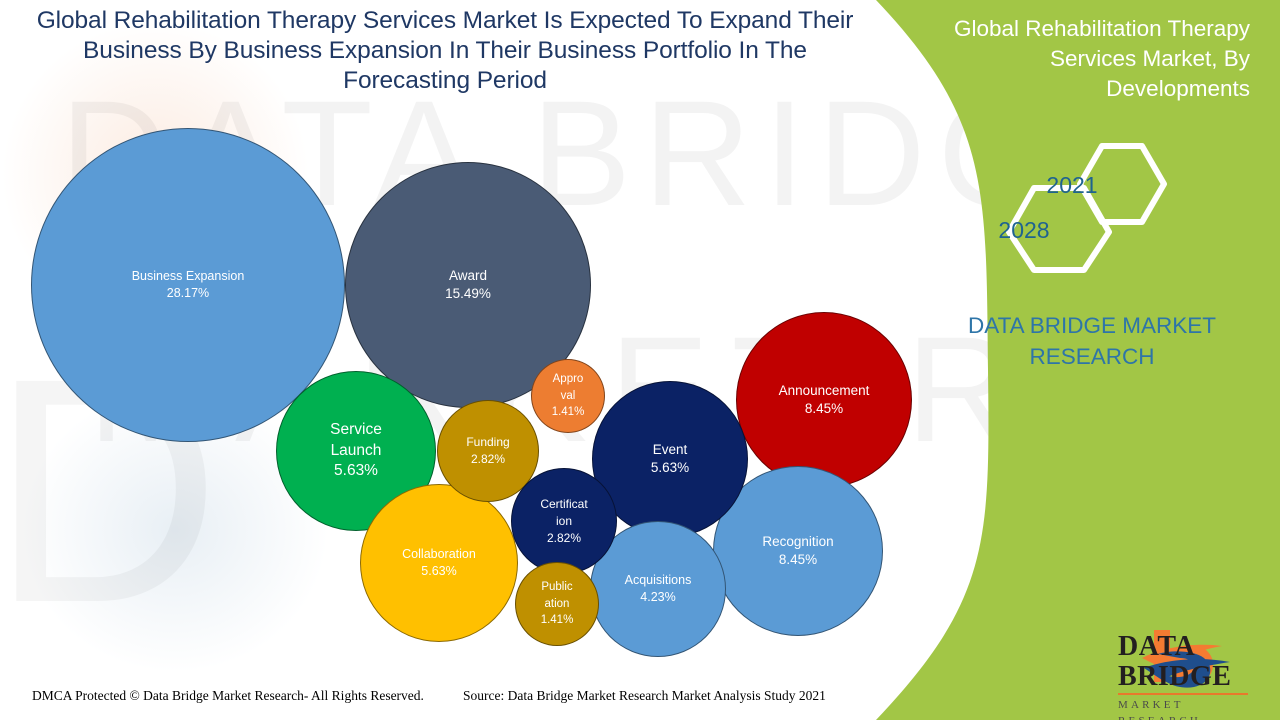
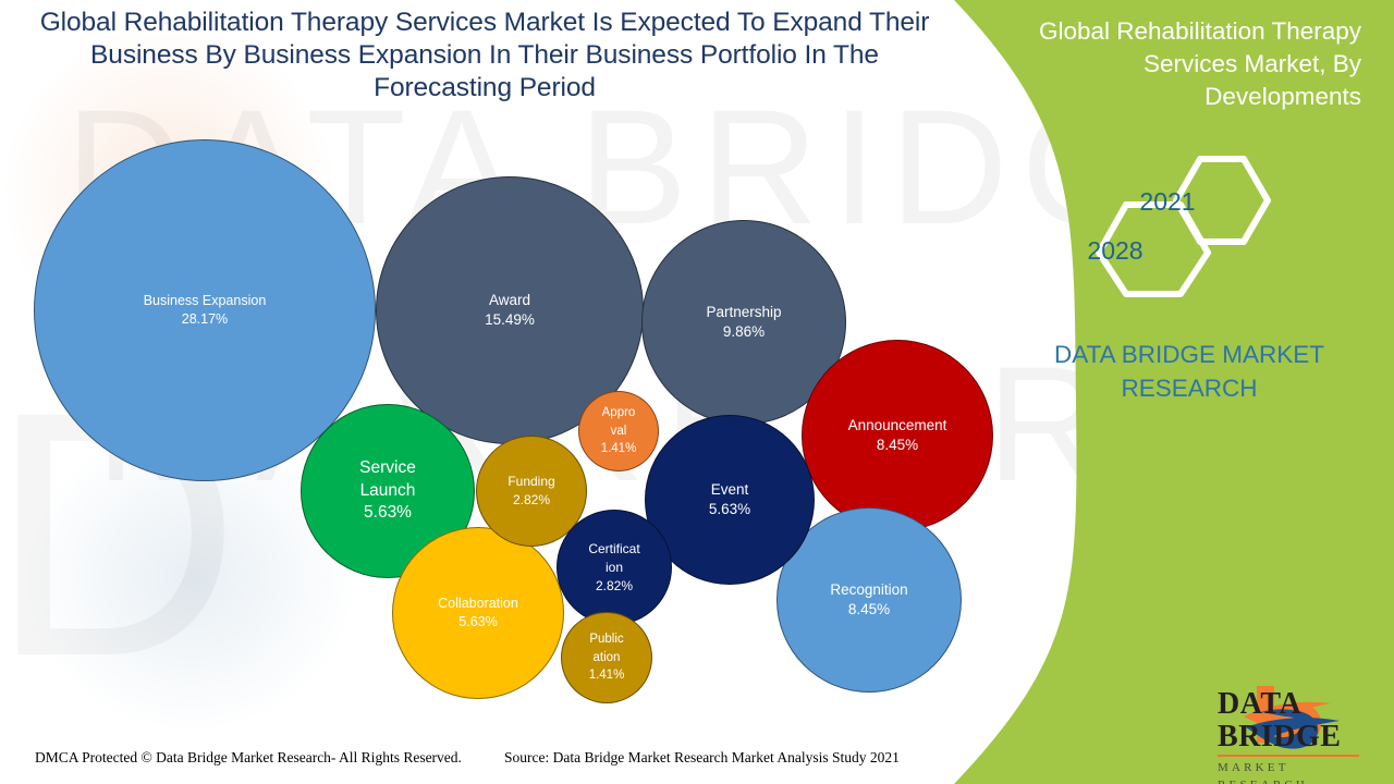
  D
  Global Rehabilitation Therapy Services Market Is Expected To Expand Their Business By Business Expansion In Their Business Portfolio In The Forecasting Period
  Business Expansion
  28.17%
  Award
  15.49%
+ Partnership
+ 9.86%
  Announcement
  8.45%
  Recognition
  8.45%
  Service
  Launch
  5.63%
  Event
  5.63%
  Collaboration
  5.63%
- Acquisitions
- 4.23%
  Funding
  2.82%
  Certificat
  ion
  2.82%
  Appro
  val
  1.41%
  Public
  ation
  1.41%
  Global Rehabilitation Therapy Services Market, By Developments
  2021
  2028
  DATA BRIDGE MARKET RESEARCH
  DATA BRIDGE
  DMCA Protected © Data Bridge Market Research- All Rights Reserved.
  Source: Data Bridge Market Research Market Analysis Study 2021
